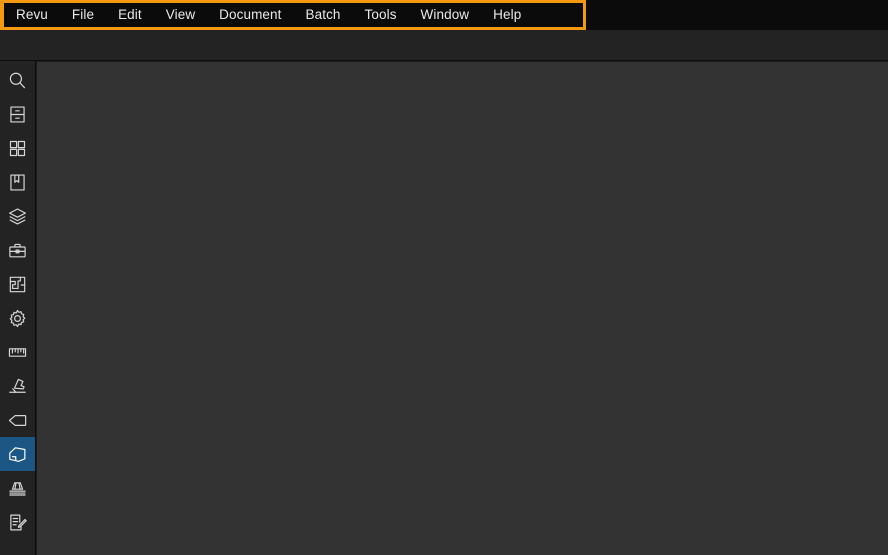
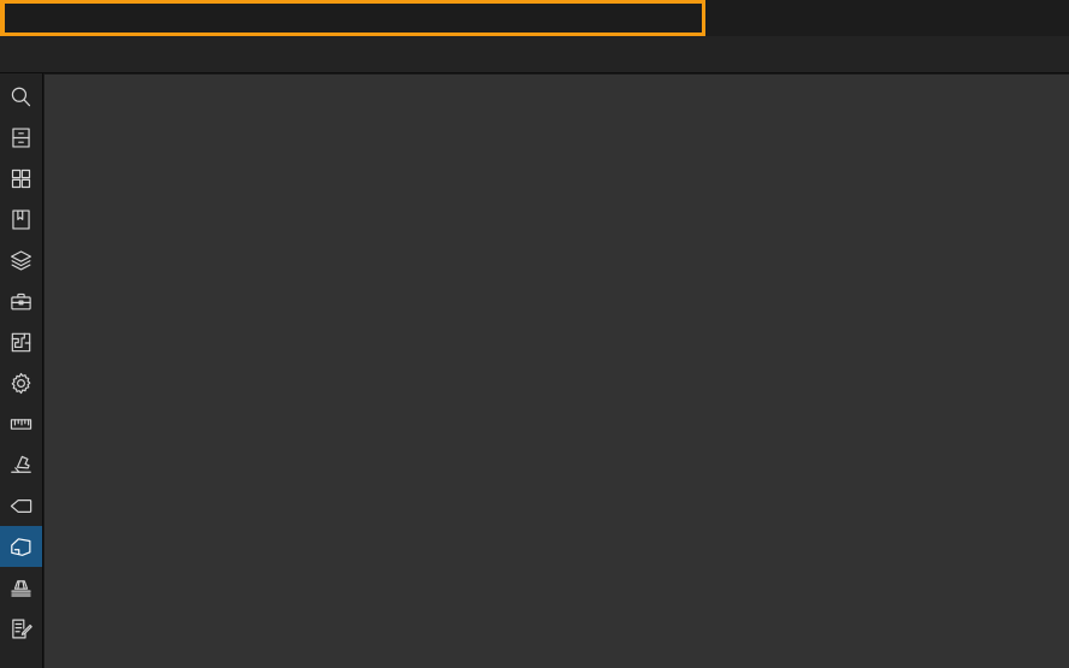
- Revu
- File
- Edit
- View
- Document
- Batch
- Tools
- Window
- Help
